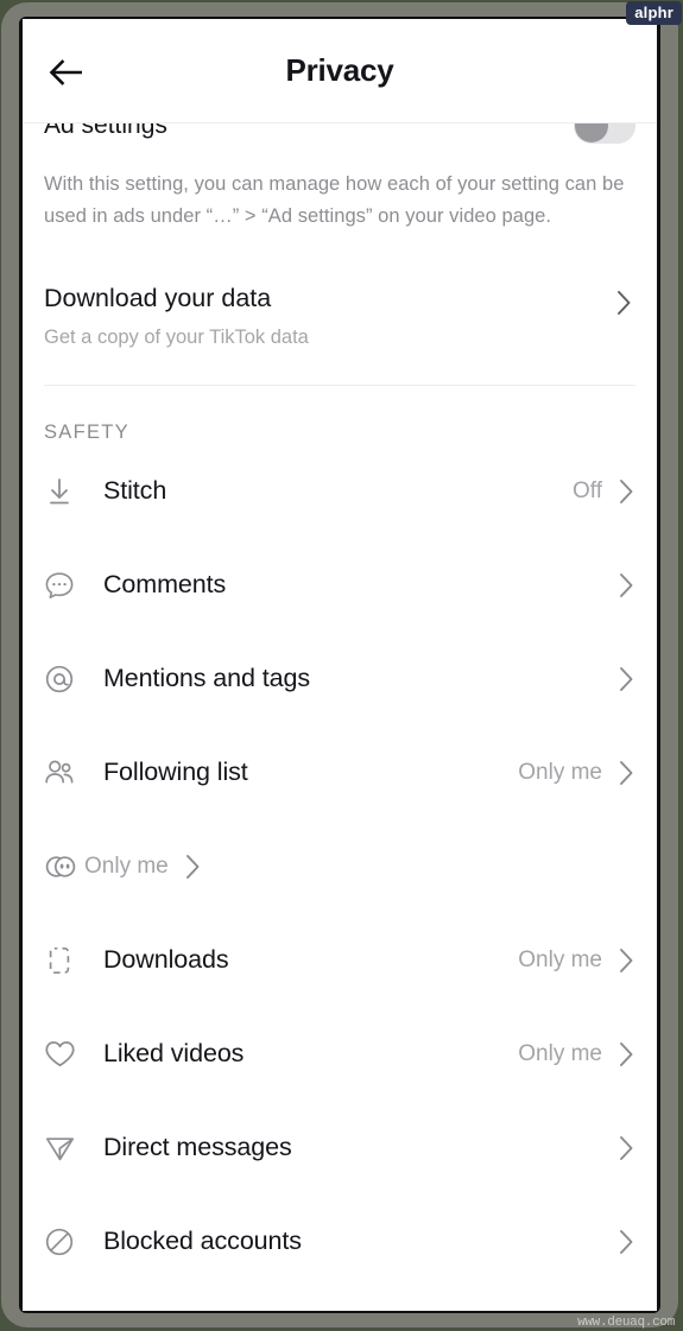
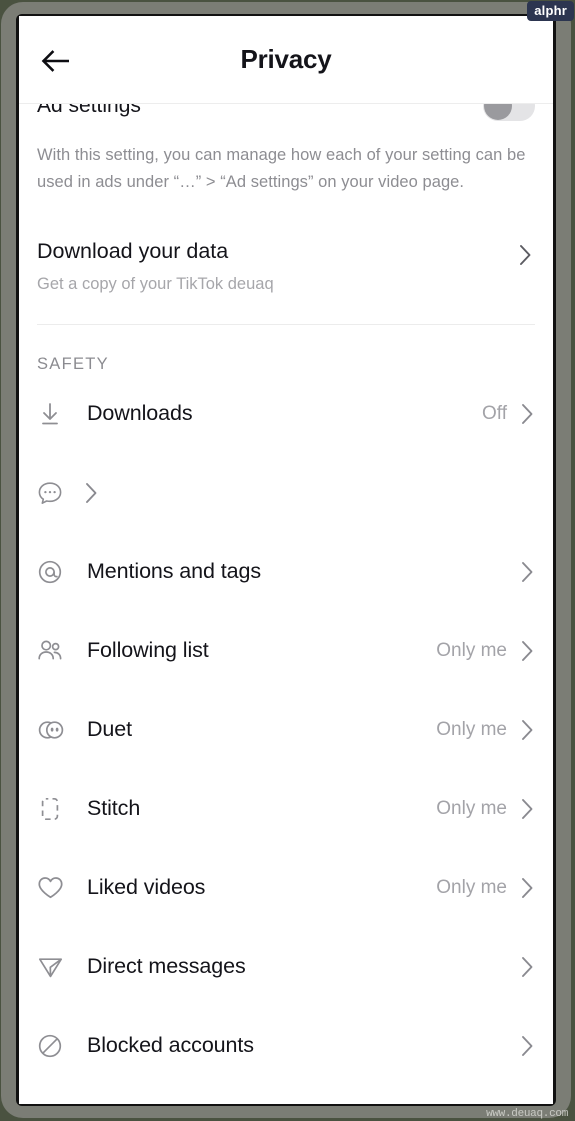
  Privacy
  Ad settings
  With this setting, you can manage how each of your setting can be used in ads under “…” > “Ad settings” on your video page.
  Download your data
- Get a copy of your TikTok data
+ Get a copy of your TikTok deuaq
  SAFETY
- Stitch
+ Downloads
  Off
- Comments
  Mentions and tags
  Following list
  Only me
+ Duet
  Only me
- Downloads
+ Stitch
  Only me
  Liked videos
  Only me
  Direct messages
  Blocked accounts
  alphr
  www.deuaq.com
